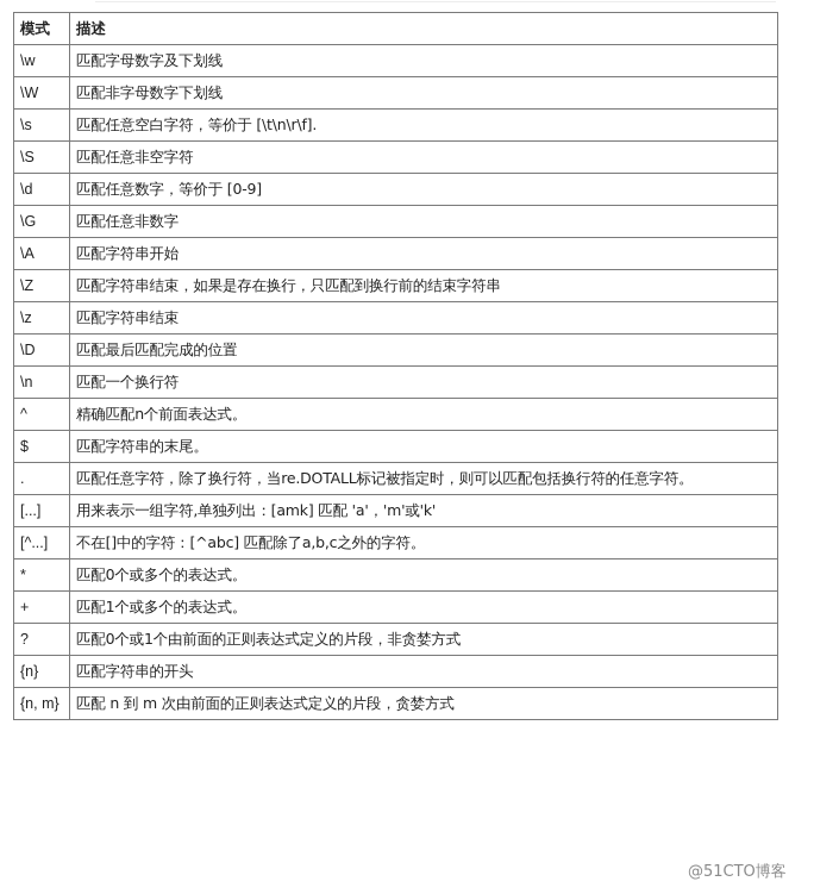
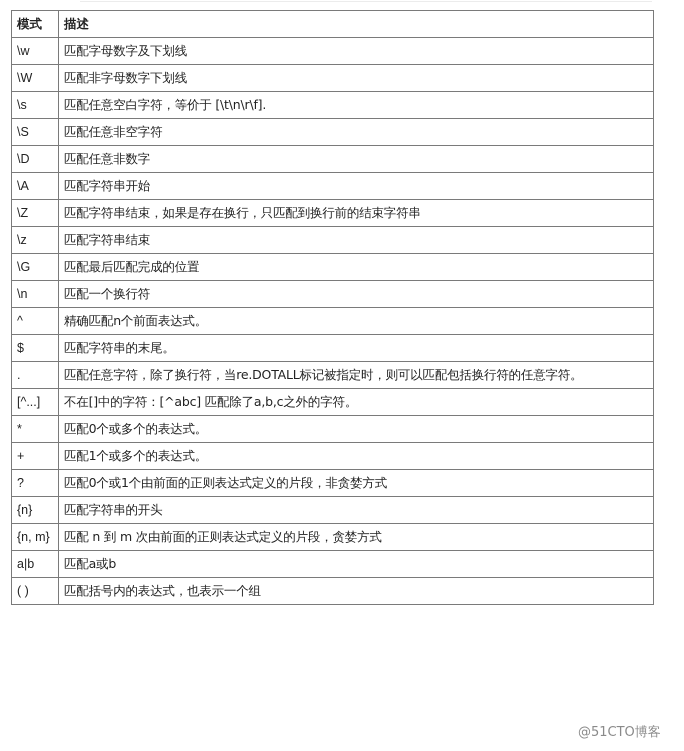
  模式	描述
  \w	匹配字母数字及下划线
  \W	匹配非字母数字下划线
  \s	匹配任意空白字符，等价于 [\t\n\r\f].
  \S	匹配任意非空字符
- \d	匹配任意数字，等价于 [0-9]
- \G	匹配任意非数字
+ \D	匹配任意非数字
  \A	匹配字符串开始
  \Z	匹配字符串结束，如果是存在换行，只匹配到换行前的结束字符串
  \z	匹配字符串结束
- \D	匹配最后匹配完成的位置
+ \G	匹配最后匹配完成的位置
  \n	匹配一个换行符
  ^	精确匹配n个前面表达式。
  $	匹配字符串的末尾。
  .	匹配任意字符，除了换行符，当re.DOTALL标记被指定时，则可以匹配包括换行符的任意字符。
- [...]	用来表示一组字符,单独列出：[amk] 匹配 'a'，'m'或'k'
  [^...]	不在[]中的字符：[^abc] 匹配除了a,b,c之外的字符。
  *	匹配0个或多个的表达式。
  +	匹配1个或多个的表达式。
  ?	匹配0个或1个由前面的正则表达式定义的片段，非贪婪方式
  {n}	匹配字符串的开头
  {n, m}	匹配 n 到 m 次由前面的正则表达式定义的片段，贪婪方式
+ a|b	匹配a或b
+ ( )	匹配括号内的表达式，也表示一个组
  @51CTO博客
